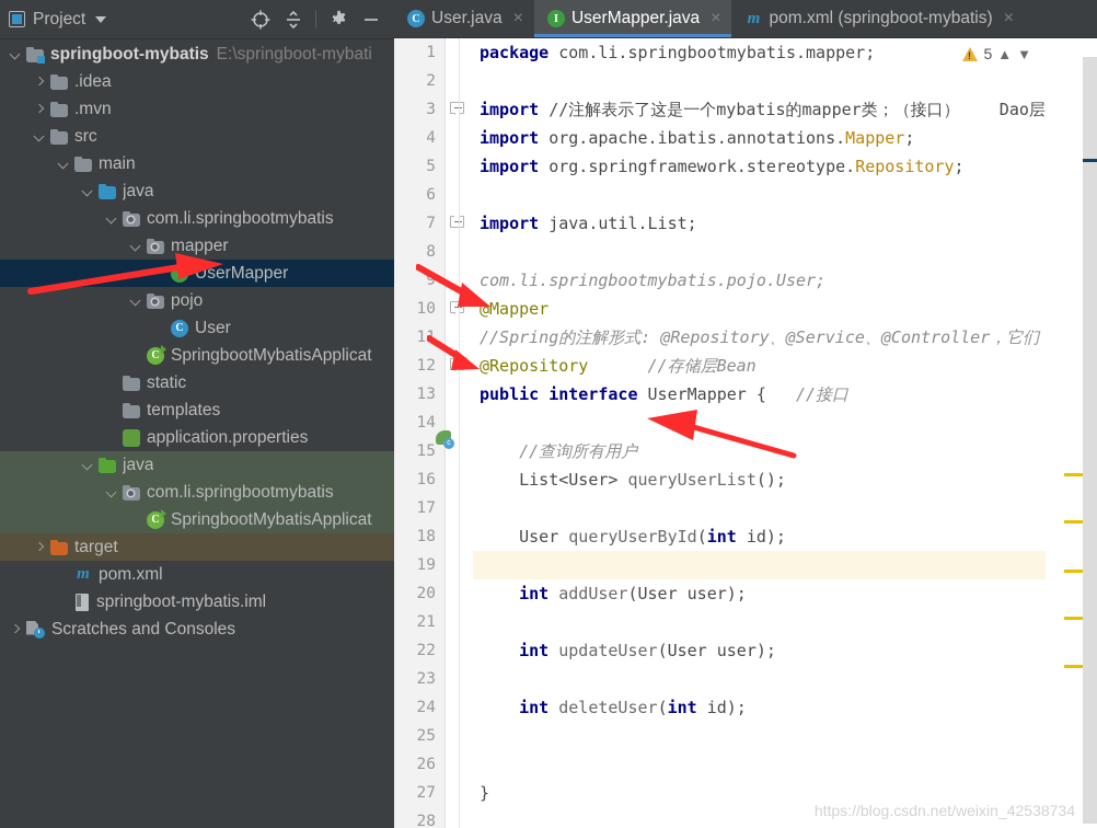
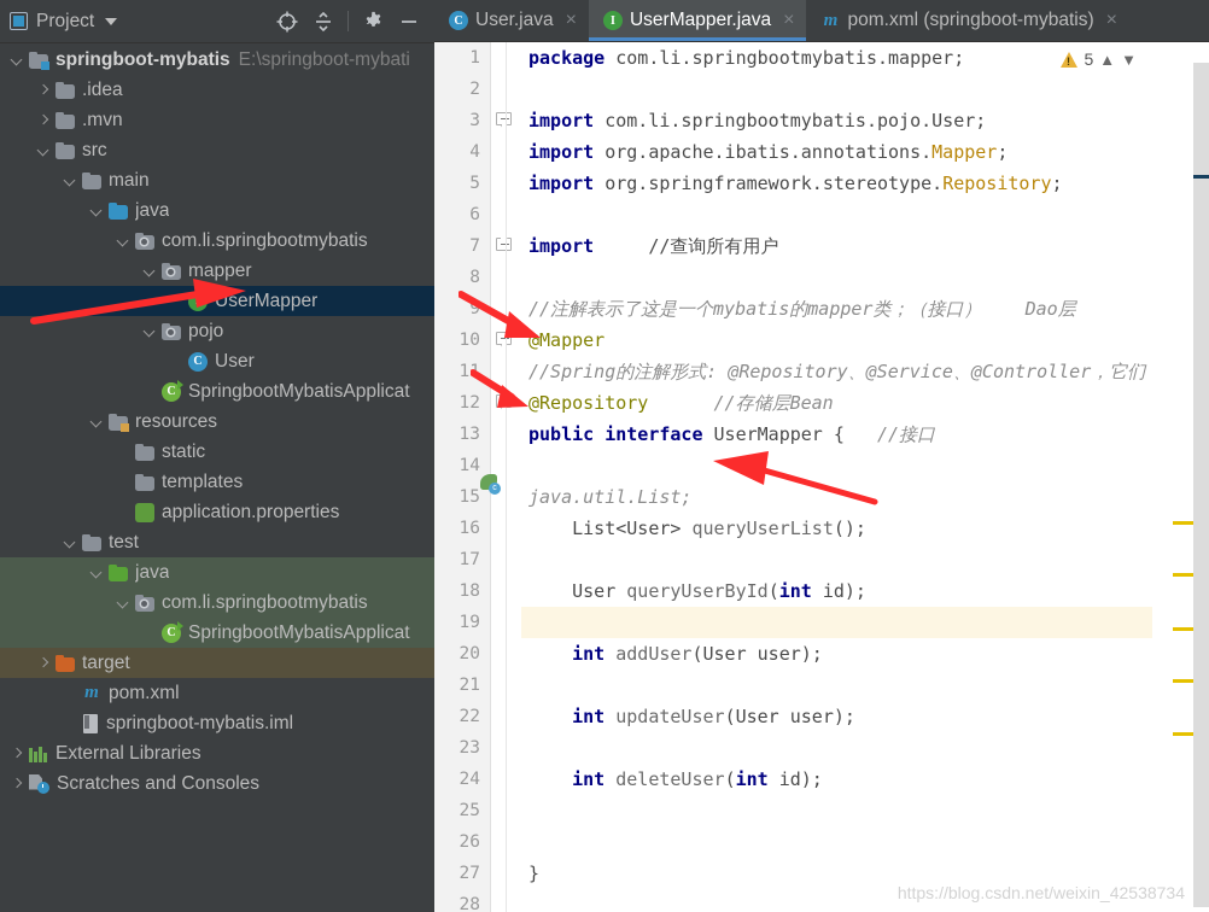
  Project
  springboot-mybatis
  E:\springboot-mybati
  .idea
  .mvn
  src
  main
  java
  com.li.springbootmybatis
  mapper
  UserMapper
  pojo
  C
  User
  C
  SpringbootMybatisApplicat
+ resources
  static
  templates
  application.properties
+ test
  java
  com.li.springbootmybatis
  C
  SpringbootMybatisApplicat
  target
  m
  pom.xml
  springboot-mybatis.iml
+ External Libraries
  Scratches and Consoles
  C
  User.java
  ×
  I
  UserMapper.java
  ×
  m
  pom.xml (springboot-mybatis)
  ×
  1
  2
  3
  4
  5
  6
  7
  8
  9
  10
  12
  13
  14
  15
  16
  17
  18
  19
  20
  21
  22
  23
  24
  25
  26
  27
  28
  package com.li.springbootmybatis.mapper;
- import //注解表示了这是一个mybatis的mapper类；（接口） Dao层
+ import com.li.springbootmybatis.pojo.User;
  import org.apache.ibatis.annotations.Mapper;
  import org.springframework.stereotype.Repository;
- import java.util.List;
+ import //查询所有用户
- com.li.springbootmybatis.pojo.User;
+ //注解表示了这是一个mybatis的mapper类；（接口） Dao层
  @Mapper
  //Spring的注解形式: @Repository、@Service、@Controller，它们
  @Repository //存储层Bean
  public interface UserMapper { //接口
- //查询所有用户
+ java.util.List;
  List<User> queryUserList();
  User queryUserById(int id);
  int addUser(User user);
  int updateUser(User user);
  int deleteUser(int id);
  }
  5
  ▲
  ▼
  https://blog.csdn.net/weixin_42538734
